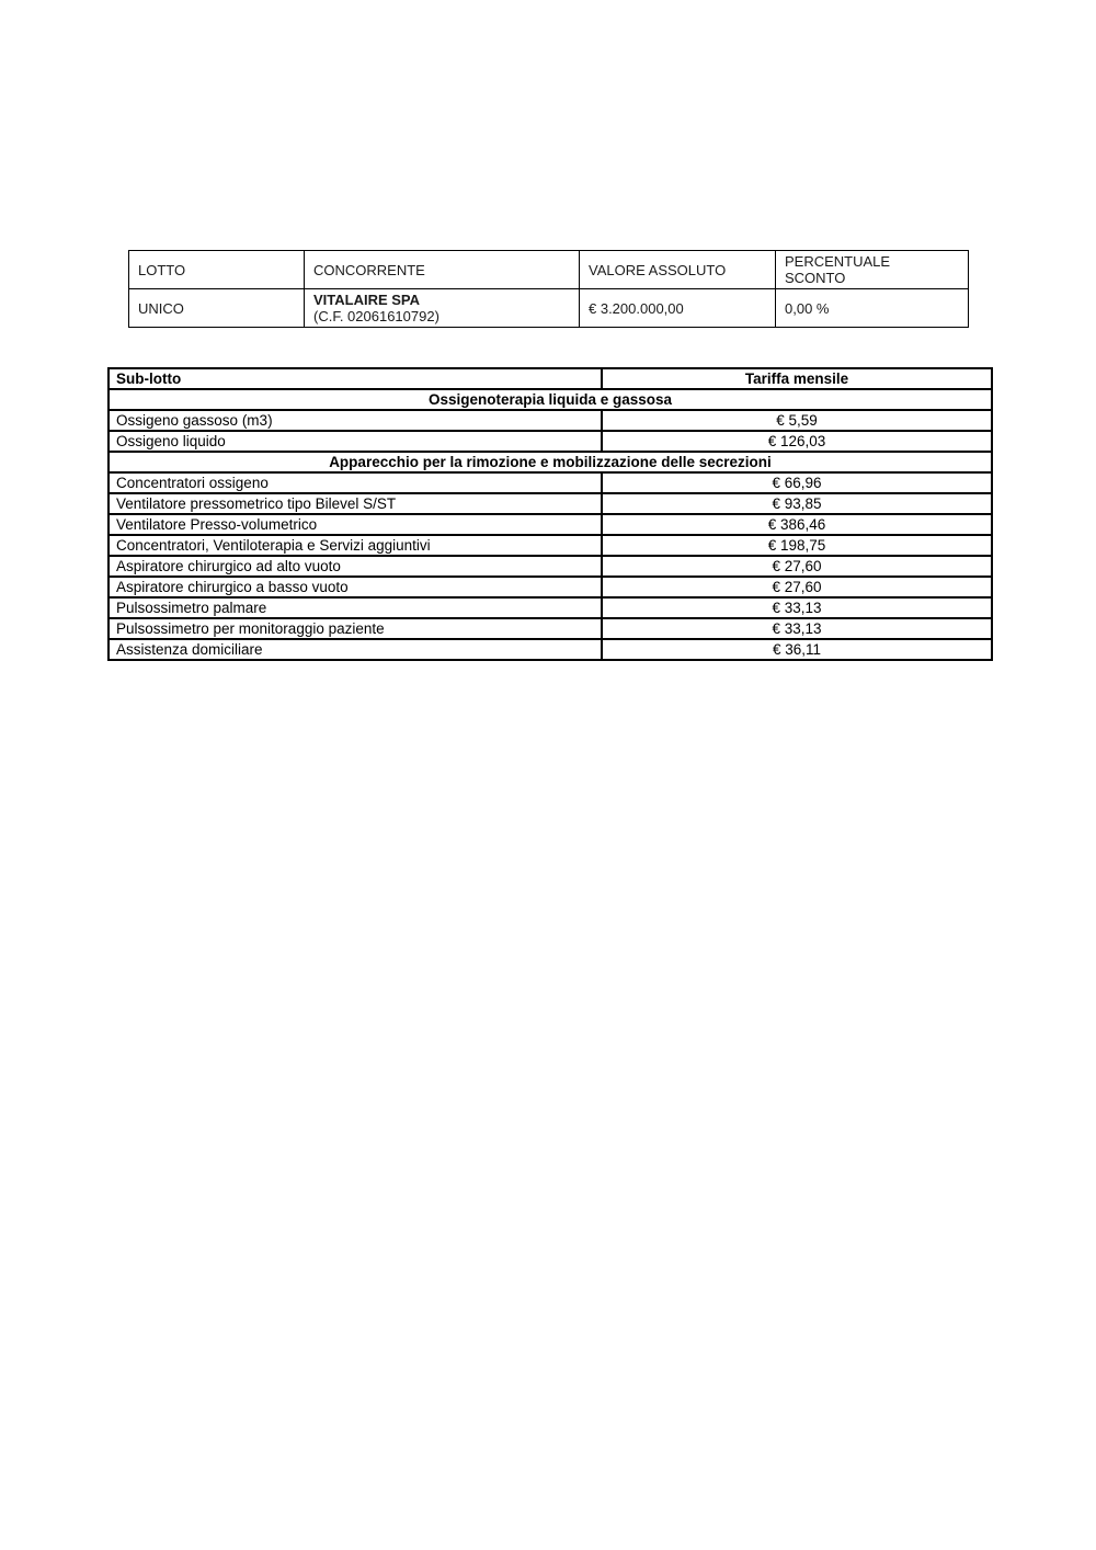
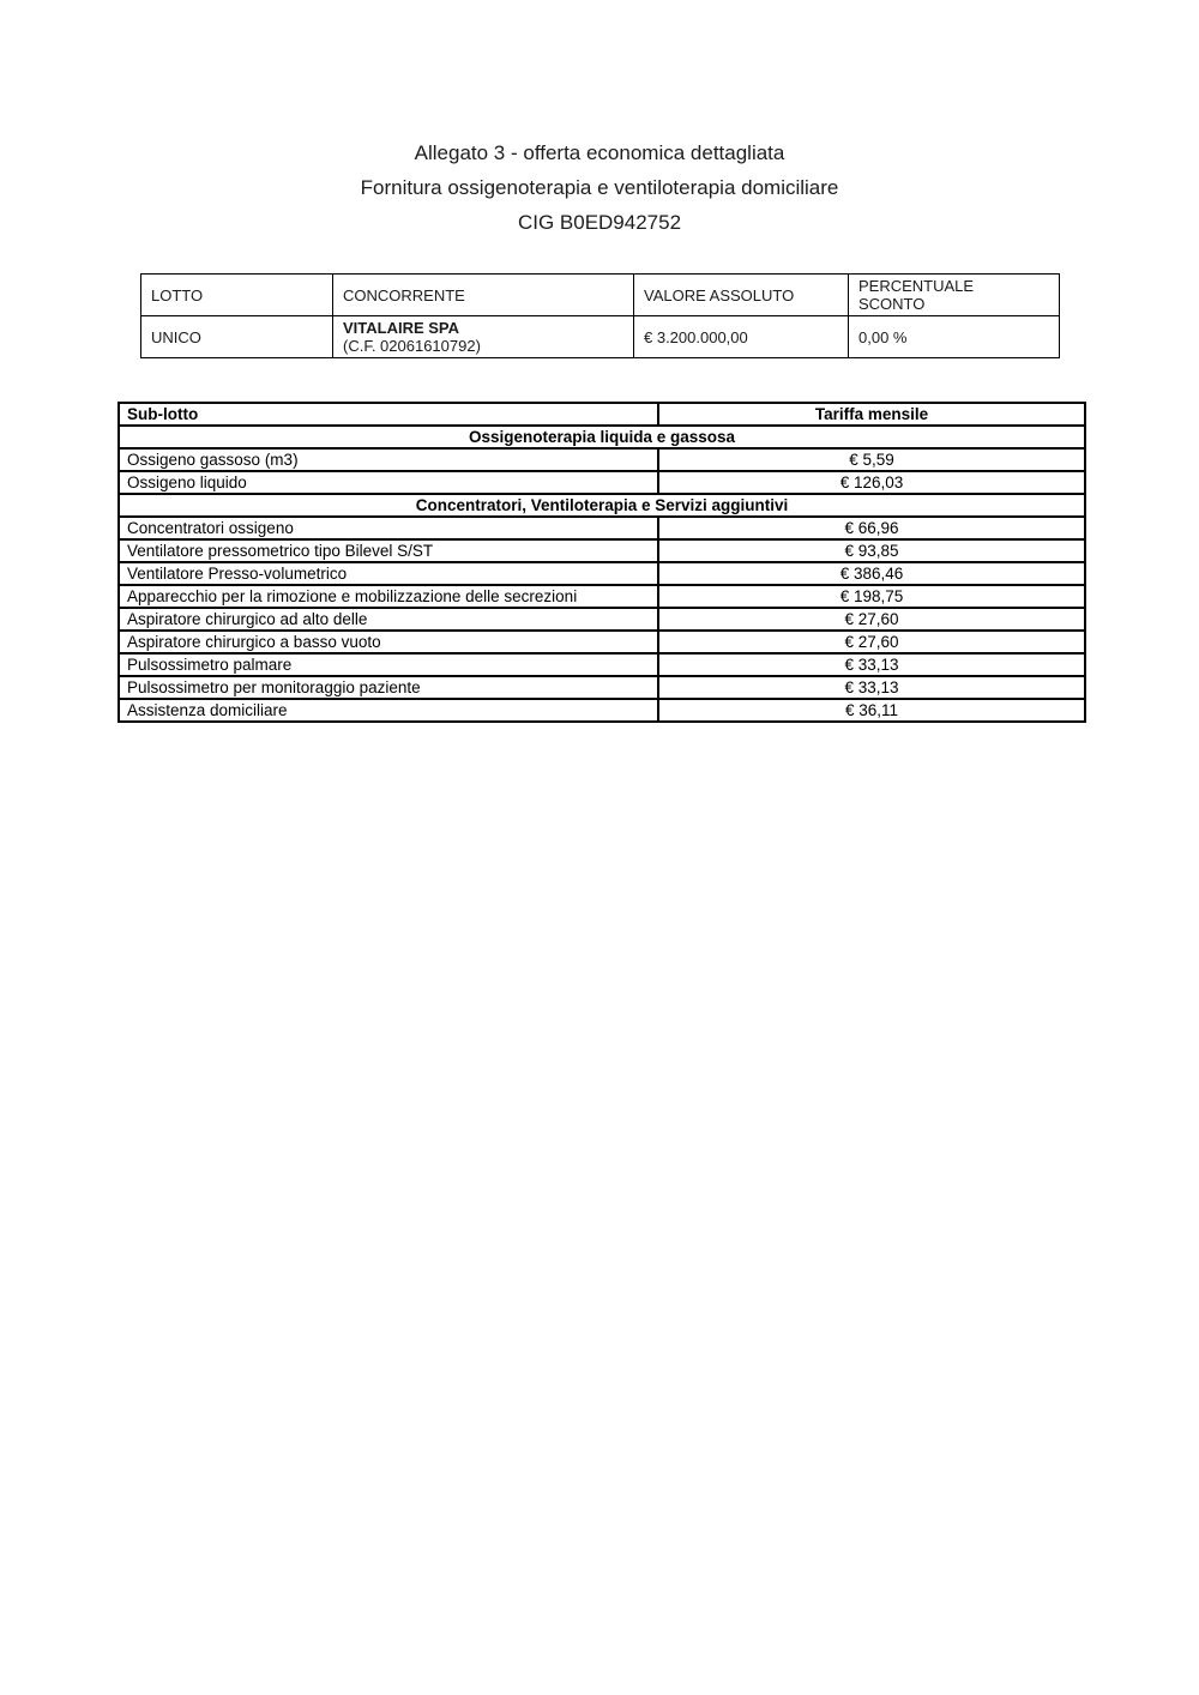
+ Allegato 3 - offerta economica dettagliata
+ Fornitura ossigenoterapia e ventiloterapia domiciliare
+ CIG B0ED942752
  LOTTO	CONCORRENTE	VALORE ASSOLUTO	PERCENTUALE SCONTO
  UNICO	VITALAIRE SPA (C.F. 02061610792)	€ 3.200.000,00	0,00 %
  Sub-lotto	Tariffa mensile
  Ossigenoterapia liquida e gassosa
  Ossigeno gassoso (m3)	€ 5,59
  Ossigeno liquido	€ 126,03
- Apparecchio per la rimozione e mobilizzazione delle secrezioni
+ Concentratori, Ventiloterapia e Servizi aggiuntivi
  Concentratori ossigeno	€ 66,96
  Ventilatore pressometrico tipo Bilevel S/ST	€ 93,85
  Ventilatore Presso-volumetrico	€ 386,46
- Concentratori, Ventiloterapia e Servizi aggiuntivi	€ 198,75
+ Apparecchio per la rimozione e mobilizzazione delle secrezioni	€ 198,75
- Aspiratore chirurgico ad alto vuoto	€ 27,60
+ Aspiratore chirurgico ad alto delle	€ 27,60
  Aspiratore chirurgico a basso vuoto	€ 27,60
  Pulsossimetro palmare	€ 33,13
  Pulsossimetro per monitoraggio paziente	€ 33,13
  Assistenza domiciliare	€ 36,11
